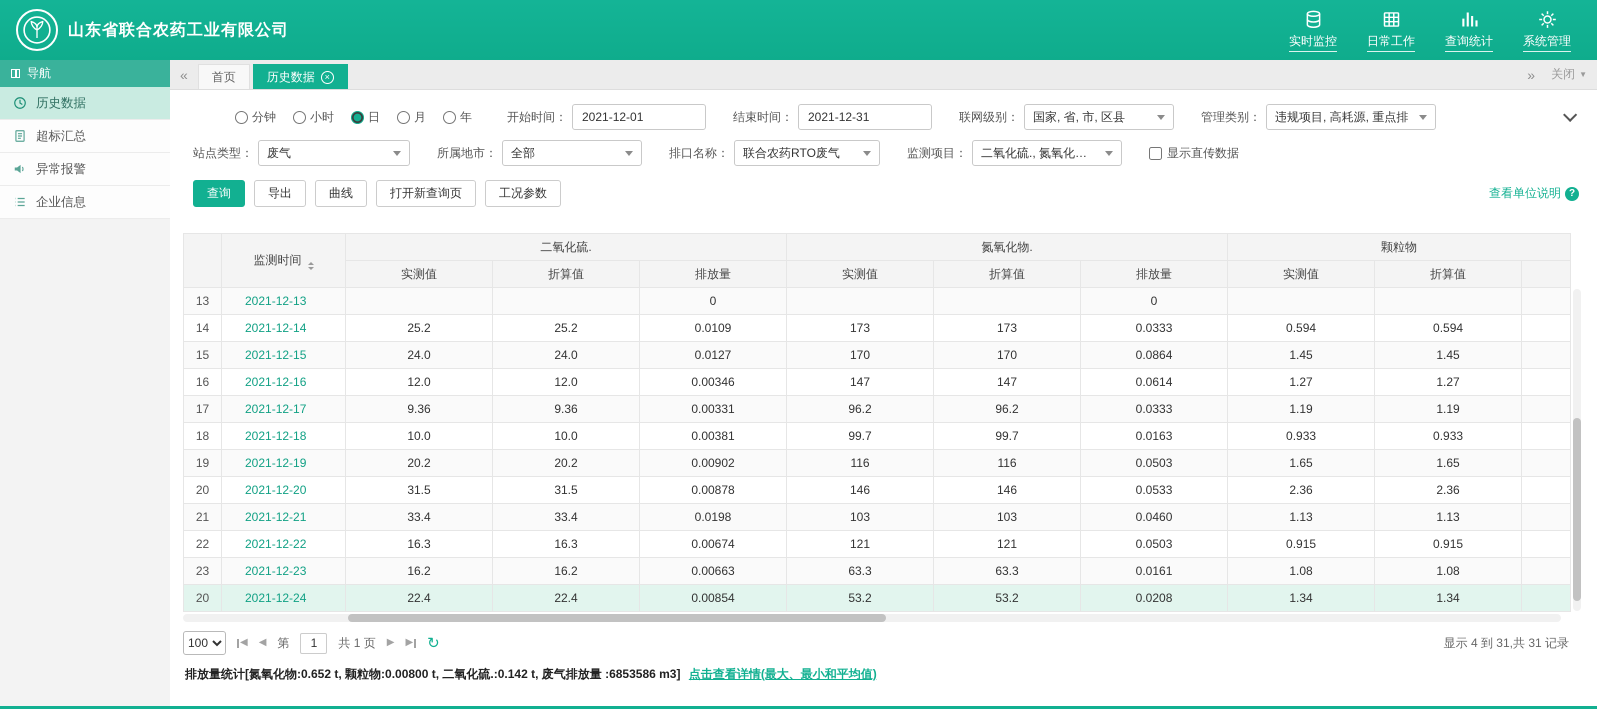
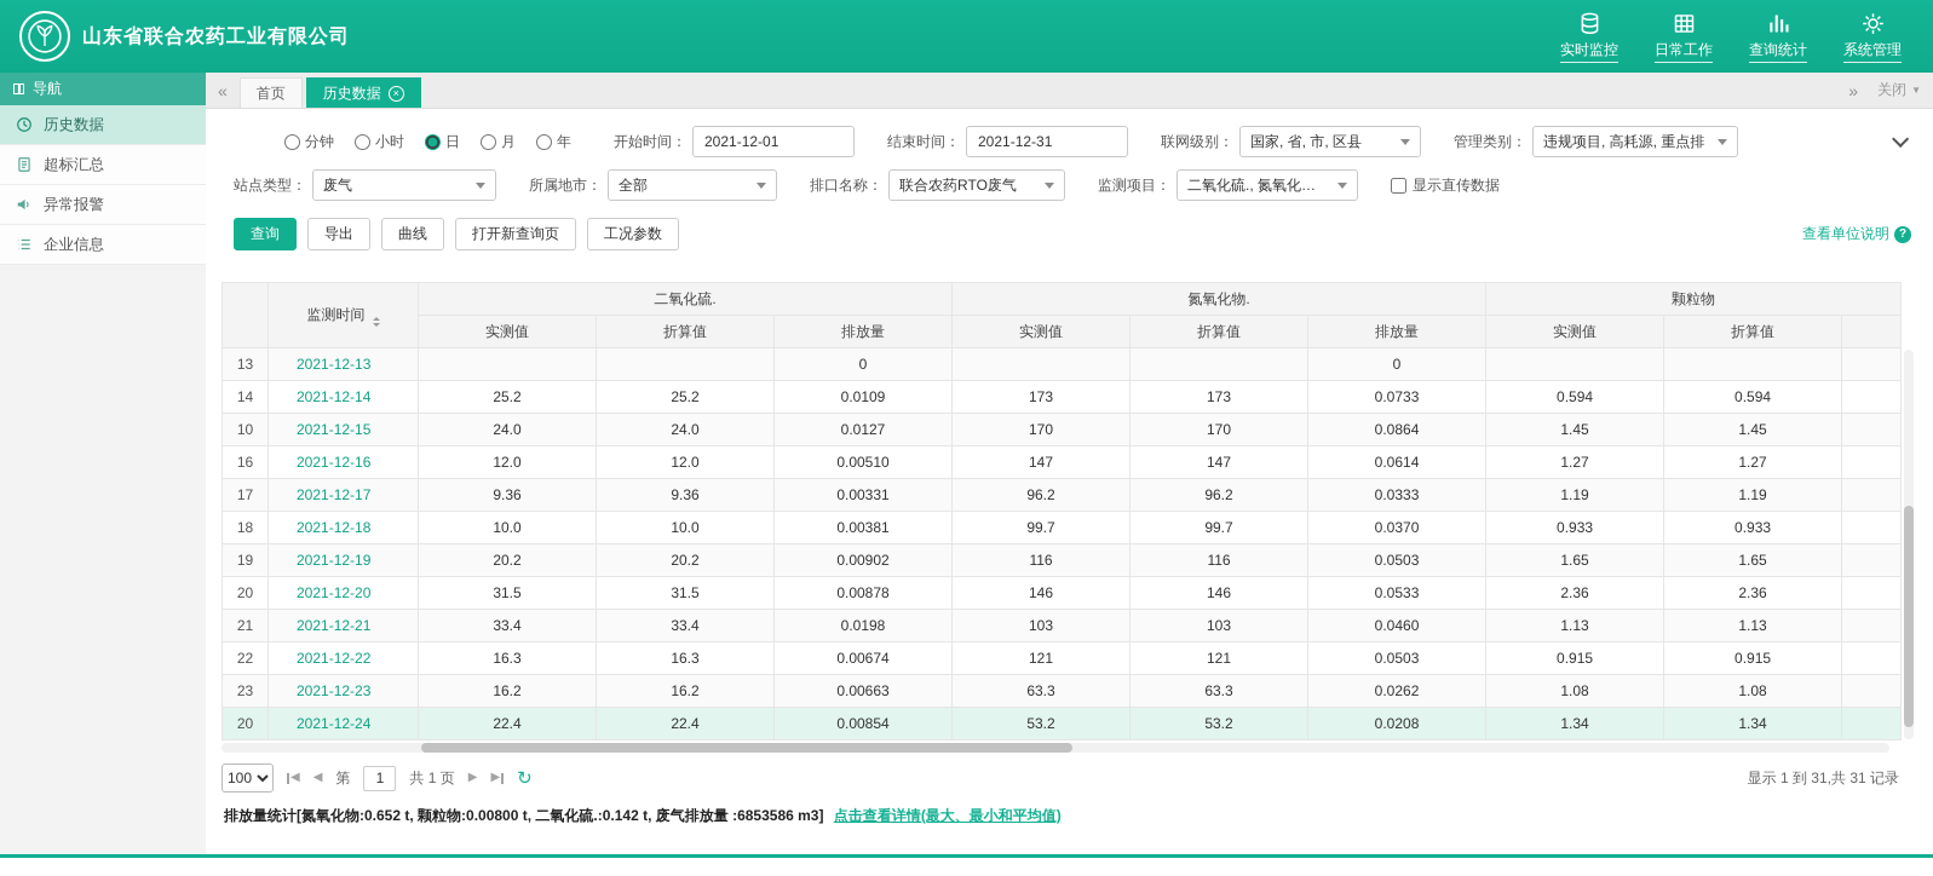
  山东省联合农药工业有限公司
  实时监控
  日常工作
  查询统计
  系统管理
  导航
  历史数据
  超标汇总
  异常报警
  企业信息
  «
  首页
  历史数据
  ×
  »
  关闭
  ▼
  分钟
  小时
  日
  月
  年
  开始时间：
  2021-12-01
  结束时间：
  2021-12-31
  联网级别：
  国家, 省, 市, 区县
  管理类别：
  违规项目, 高耗源, 重点排
  站点类型：
  废气
  所属地市：
  全部
  排口名称：
  联合农药RTO废气
  监测项目：
  二氧化硫., 氮氧化物.,
  显示直传数据
  查询
  导出
  曲线
  打开新查询页
  工况参数
  查看单位说明
  ?
  	监测时间	二氧化硫.	氮氧化物.	颗粒物
  实测值	折算值	排放量	实测值	折算值	排放量	实测值	折算值
  13	2021-12-13			0			0
- 14	2021-12-14	25.2	25.2	0.0109	173	173	0.0333	0.594	0.594
+ 14	2021-12-14	25.2	25.2	0.0109	173	173	0.0733	0.594	0.594
- 15	2021-12-15	24.0	24.0	0.0127	170	170	0.0864	1.45	1.45
+ 10	2021-12-15	24.0	24.0	0.0127	170	170	0.0864	1.45	1.45
- 16	2021-12-16	12.0	12.0	0.00346	147	147	0.0614	1.27	1.27
+ 16	2021-12-16	12.0	12.0	0.00510	147	147	0.0614	1.27	1.27
  17	2021-12-17	9.36	9.36	0.00331	96.2	96.2	0.0333	1.19	1.19
- 18	2021-12-18	10.0	10.0	0.00381	99.7	99.7	0.0163	0.933	0.933
+ 18	2021-12-18	10.0	10.0	0.00381	99.7	99.7	0.0370	0.933	0.933
  19	2021-12-19	20.2	20.2	0.00902	116	116	0.0503	1.65	1.65
  20	2021-12-20	31.5	31.5	0.00878	146	146	0.0533	2.36	2.36
  21	2021-12-21	33.4	33.4	0.0198	103	103	0.0460	1.13	1.13
  22	2021-12-22	16.3	16.3	0.00674	121	121	0.0503	0.915	0.915
- 23	2021-12-23	16.2	16.2	0.00663	63.3	63.3	0.0161	1.08	1.08
+ 23	2021-12-23	16.2	16.2	0.00663	63.3	63.3	0.0262	1.08	1.08
  20	2021-12-24	22.4	22.4	0.00854	53.2	53.2	0.0208	1.34	1.34
  100
  ◀
  ◀
  第
  1
  共 1 页
  ▶
  ▶
  ↻
- 显示 4 到 31,共 31 记录
+ 显示 1 到 31,共 31 记录
  排放量统计[氮氧化物:0.652 t, 颗粒物:0.00800 t, 二氧化硫.:0.142 t, 废气排放量 :6853586 m3] 点击查看详情(最大、最小和平均值)
